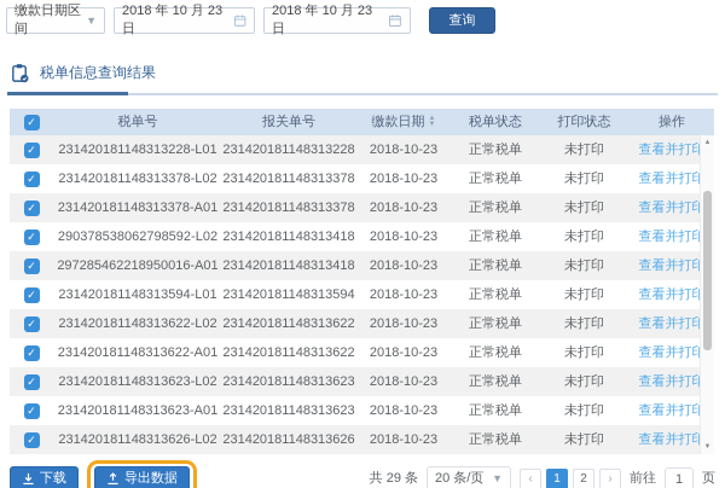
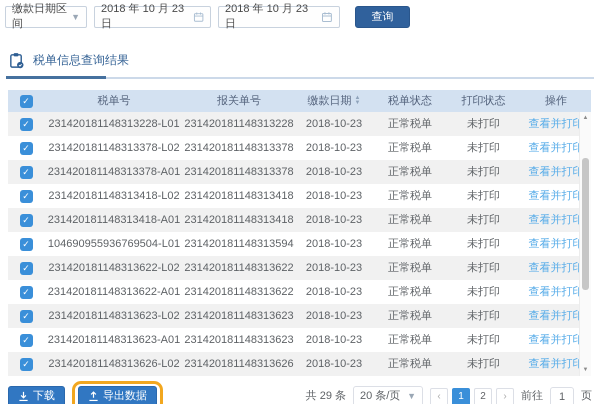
  缴款日期区间
  ▼
  2018 年 10 月 23 日
  2018 年 10 月 23 日
  查询
  税单信息查询结果
  ✓	税单号	报关单号	缴款日期	税单状态	打印状态	操作
  ✓	231420181148313228-L01	231420181148313228	2018-10-23	正常税单	未打印	查看并打印
  ✓	231420181148313378-L02	231420181148313378	2018-10-23	正常税单	未打印	查看并打印
  ✓	231420181148313378-A01	231420181148313378	2018-10-23	正常税单	未打印	查看并打印
- ✓	290378538062798592-L02	231420181148313418	2018-10-23	正常税单	未打印	查看并打印
+ ✓	231420181148313418-L02	231420181148313418	2018-10-23	正常税单	未打印	查看并打印
- ✓	297285462218950016-A01	231420181148313418	2018-10-23	正常税单	未打印	查看并打印
+ ✓	231420181148313418-A01	231420181148313418	2018-10-23	正常税单	未打印	查看并打印
- ✓	231420181148313594-L01	231420181148313594	2018-10-23	正常税单	未打印	查看并打印
+ ✓	104690955936769504-L01	231420181148313594	2018-10-23	正常税单	未打印	查看并打印
  ✓	231420181148313622-L02	231420181148313622	2018-10-23	正常税单	未打印	查看并打印
  ✓	231420181148313622-A01	231420181148313622	2018-10-23	正常税单	未打印	查看并打印
  ✓	231420181148313623-L02	231420181148313623	2018-10-23	正常税单	未打印	查看并打印
  ✓	231420181148313623-A01	231420181148313623	2018-10-23	正常税单	未打印	查看并打印
  ✓	231420181148313626-L02	231420181148313626	2018-10-23	正常税单	未打印	查看并打印
  下载
  导出数据
  共 29 条
  20 条/页
  ▼
  ‹
  1
  2
  ›
  前往
  1
  页
